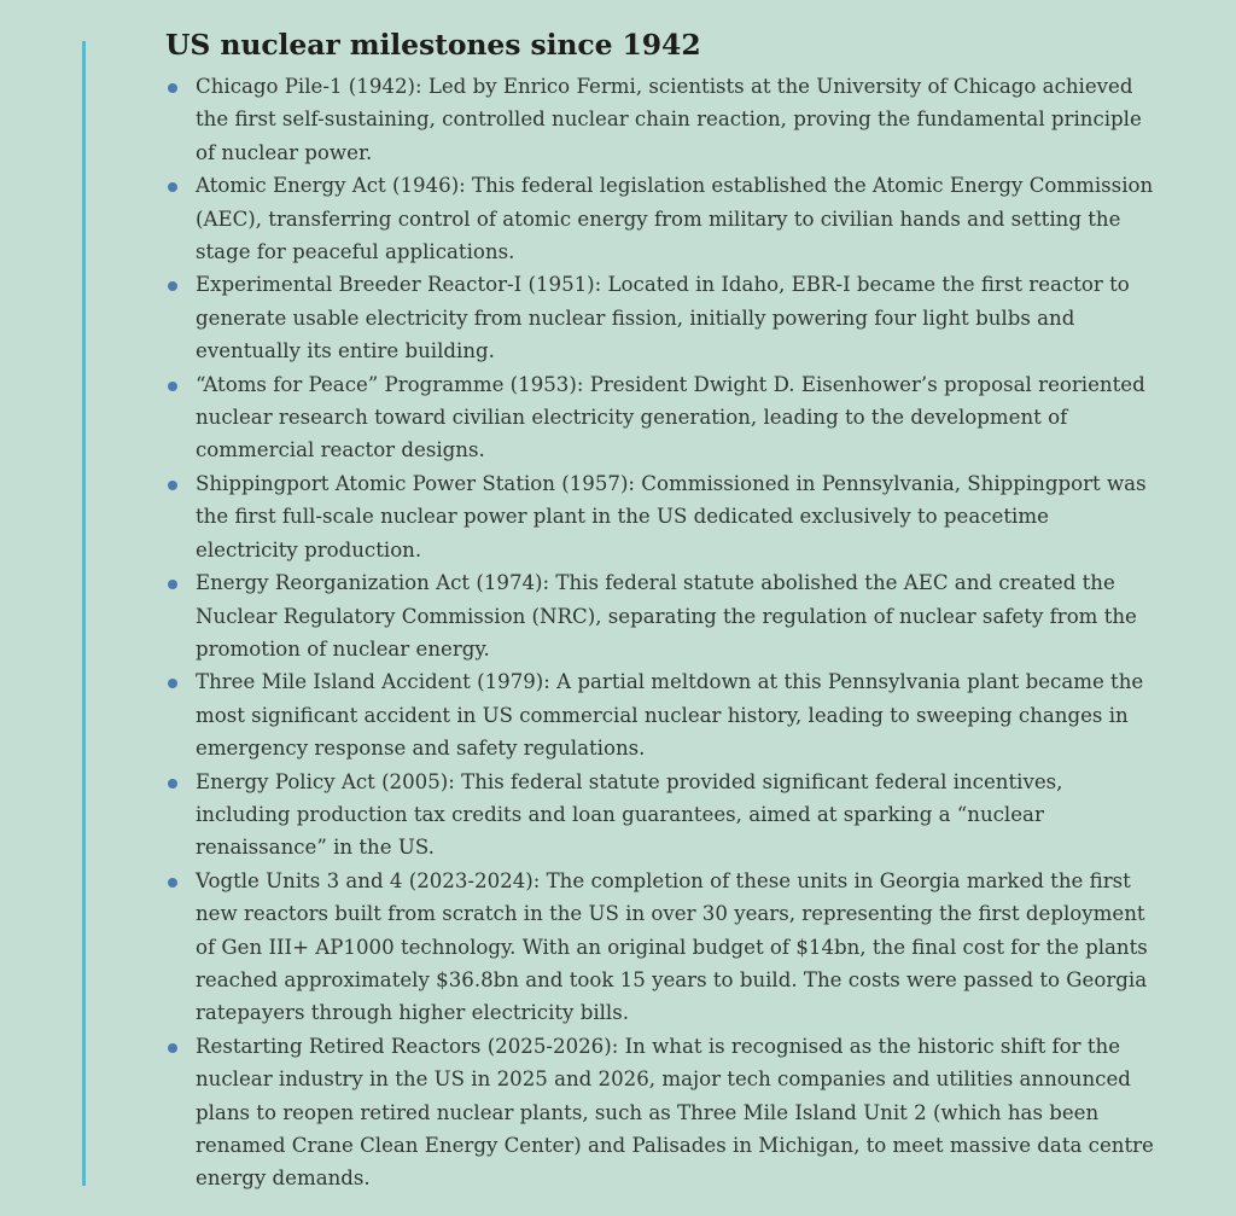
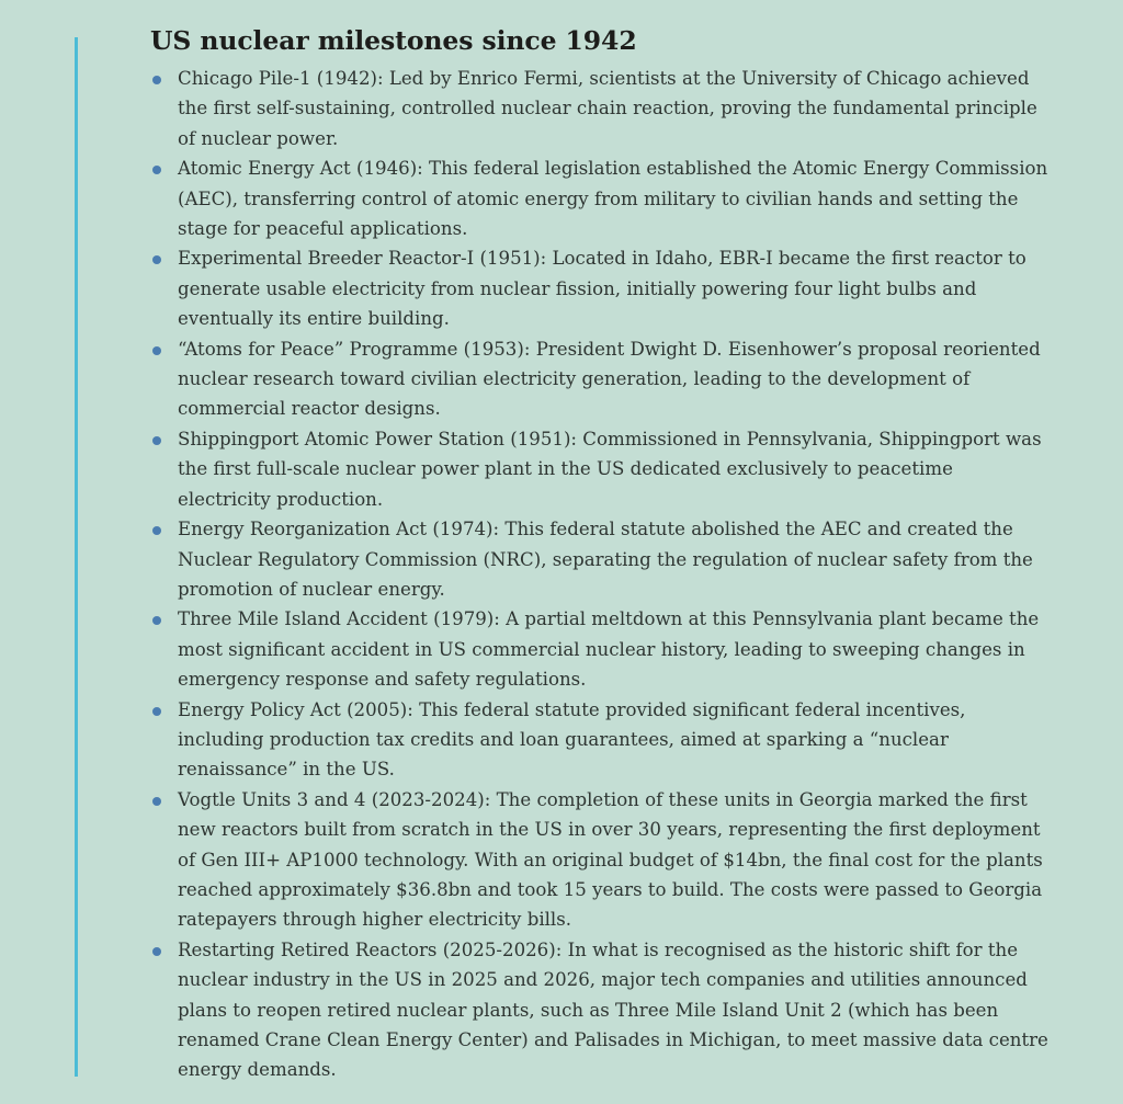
  US nuclear milestones since 1942
  Chicago Pile-1 (1942): Led by Enrico Fermi, scientists at the University of Chicago achieved the first self-sustaining, controlled nuclear chain reaction, proving the fundamental principle of nuclear power.
  Atomic Energy Act (1946): This federal legislation established the Atomic Energy Commission (AEC), transferring control of atomic energy from military to civilian hands and setting the stage for peaceful applications.
  Experimental Breeder Reactor-I (1951): Located in Idaho, EBR-I became the first reactor to generate usable electricity from nuclear fission, initially powering four light bulbs and eventually its entire building.
  “Atoms for Peace” Programme (1953): President Dwight D. Eisenhower’s proposal reoriented nuclear research toward civilian electricity generation, leading to the development of commercial reactor designs.
- Shippingport Atomic Power Station (1957): Commissioned in Pennsylvania, Shippingport was the first full-scale nuclear power plant in the US dedicated exclusively to peacetime electricity production.
+ Shippingport Atomic Power Station (1951): Commissioned in Pennsylvania, Shippingport was the first full-scale nuclear power plant in the US dedicated exclusively to peacetime electricity production.
  Energy Reorganization Act (1974): This federal statute abolished the AEC and created the Nuclear Regulatory Commission (NRC), separating the regulation of nuclear safety from the promotion of nuclear energy.
  Three Mile Island Accident (1979): A partial meltdown at this Pennsylvania plant became the most significant accident in US commercial nuclear history, leading to sweeping changes in emergency response and safety regulations.
  Energy Policy Act (2005): This federal statute provided significant federal incentives, including production tax credits and loan guarantees, aimed at sparking a “nuclear renaissance” in the US.
  Vogtle Units 3 and 4 (2023-2024): The completion of these units in Georgia marked the first new reactors built from scratch in the US in over 30 years, representing the first deployment of Gen III+ AP1000 technology. With an original budget of $14bn, the final cost for the plants reached approximately $36.8bn and took 15 years to build. The costs were passed to Georgia ratepayers through higher electricity bills.
  Restarting Retired Reactors (2025-2026): In what is recognised as the historic shift for the nuclear industry in the US in 2025 and 2026, major tech companies and utilities announced plans to reopen retired nuclear plants, such as Three Mile Island Unit 2 (which has been renamed Crane Clean Energy Center) and Palisades in Michigan, to meet massive data centre energy demands.
